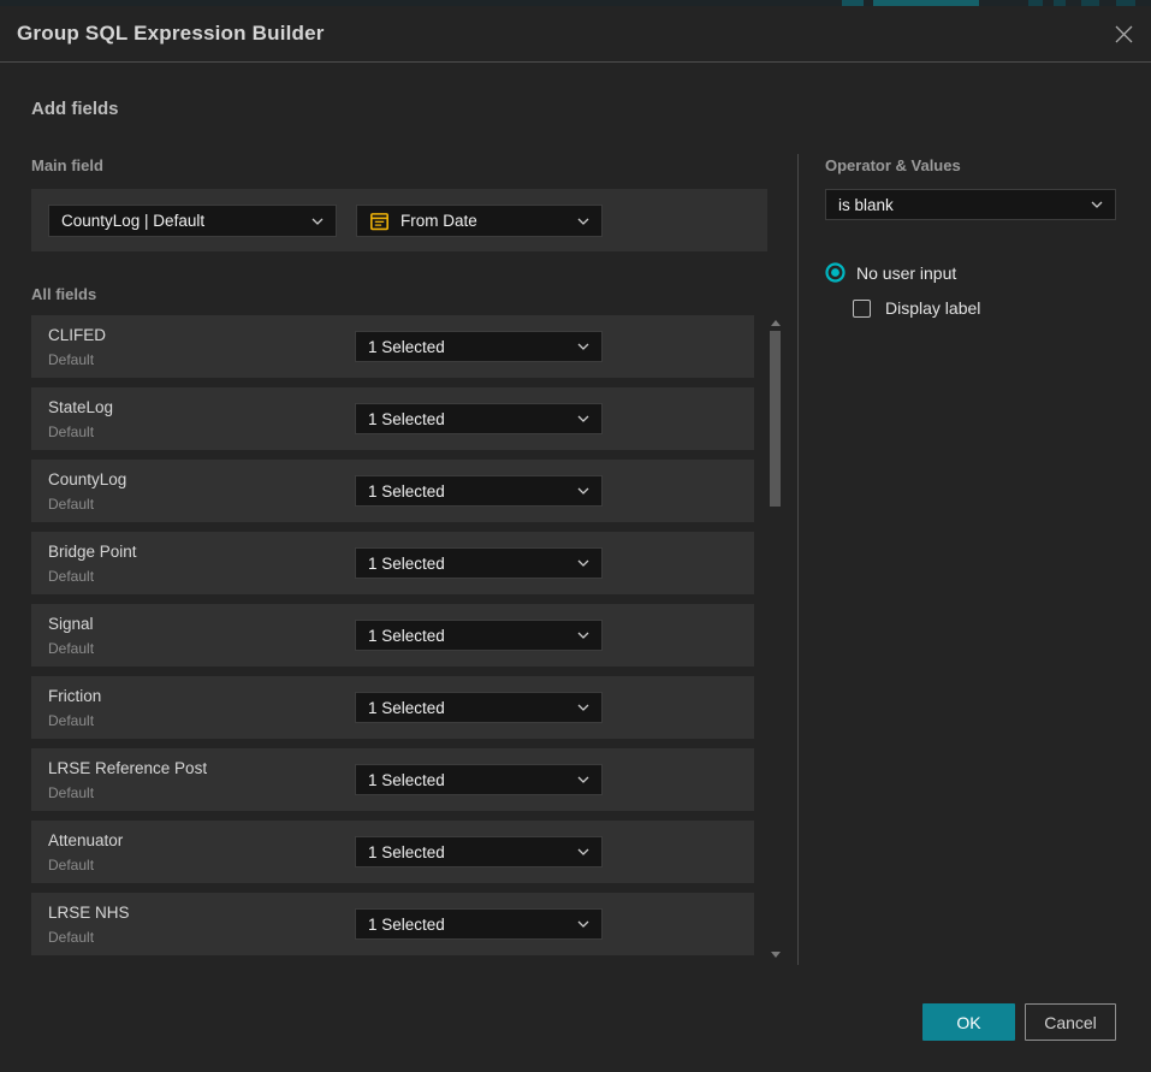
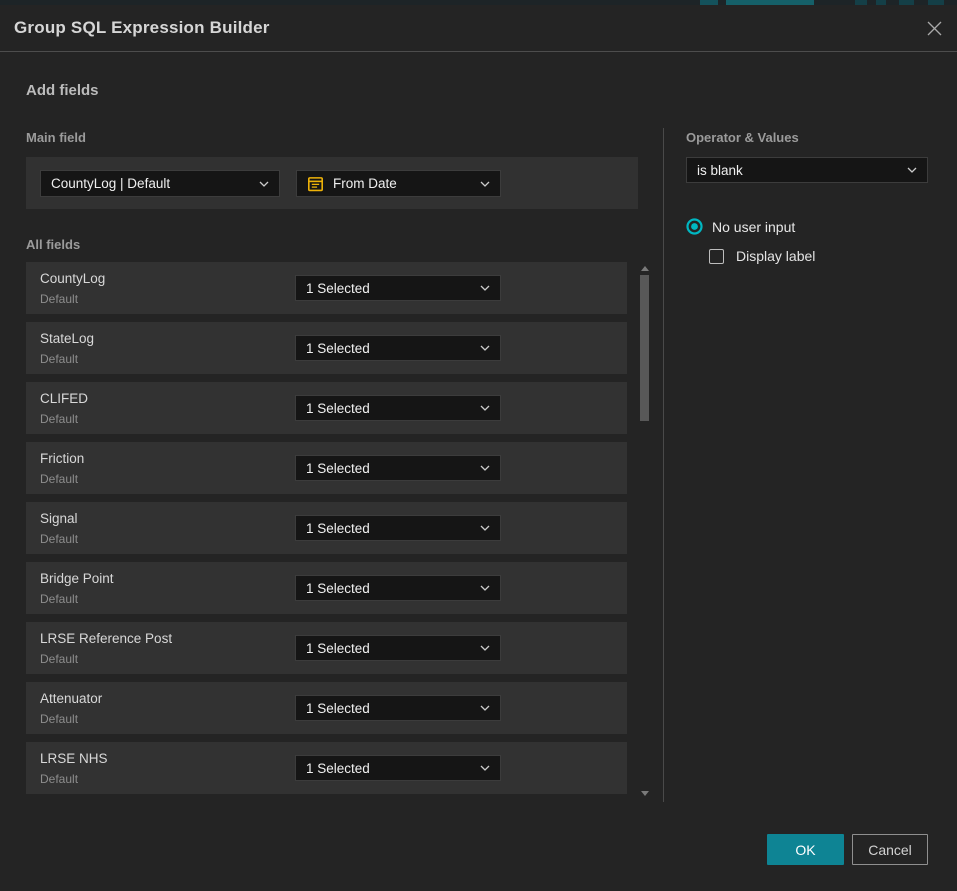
  Group SQL Expression Builder
  Add fields
  Main field
  CountyLog | Default
  From Date
  All fields
- CLIFED
+ CountyLog
  Default
  1 Selected
  StateLog
  Default
  1 Selected
- CountyLog
+ CLIFED
  Default
  1 Selected
- Bridge Point
+ Friction
  Default
  1 Selected
  Signal
  Default
  1 Selected
- Friction
+ Bridge Point
  Default
  1 Selected
  LRSE Reference Post
  Default
  1 Selected
  Attenuator
  Default
  1 Selected
  LRSE NHS
  Default
  1 Selected
  Operator & Values
  is blank
  No user input
  Display label
  OK
  Cancel
